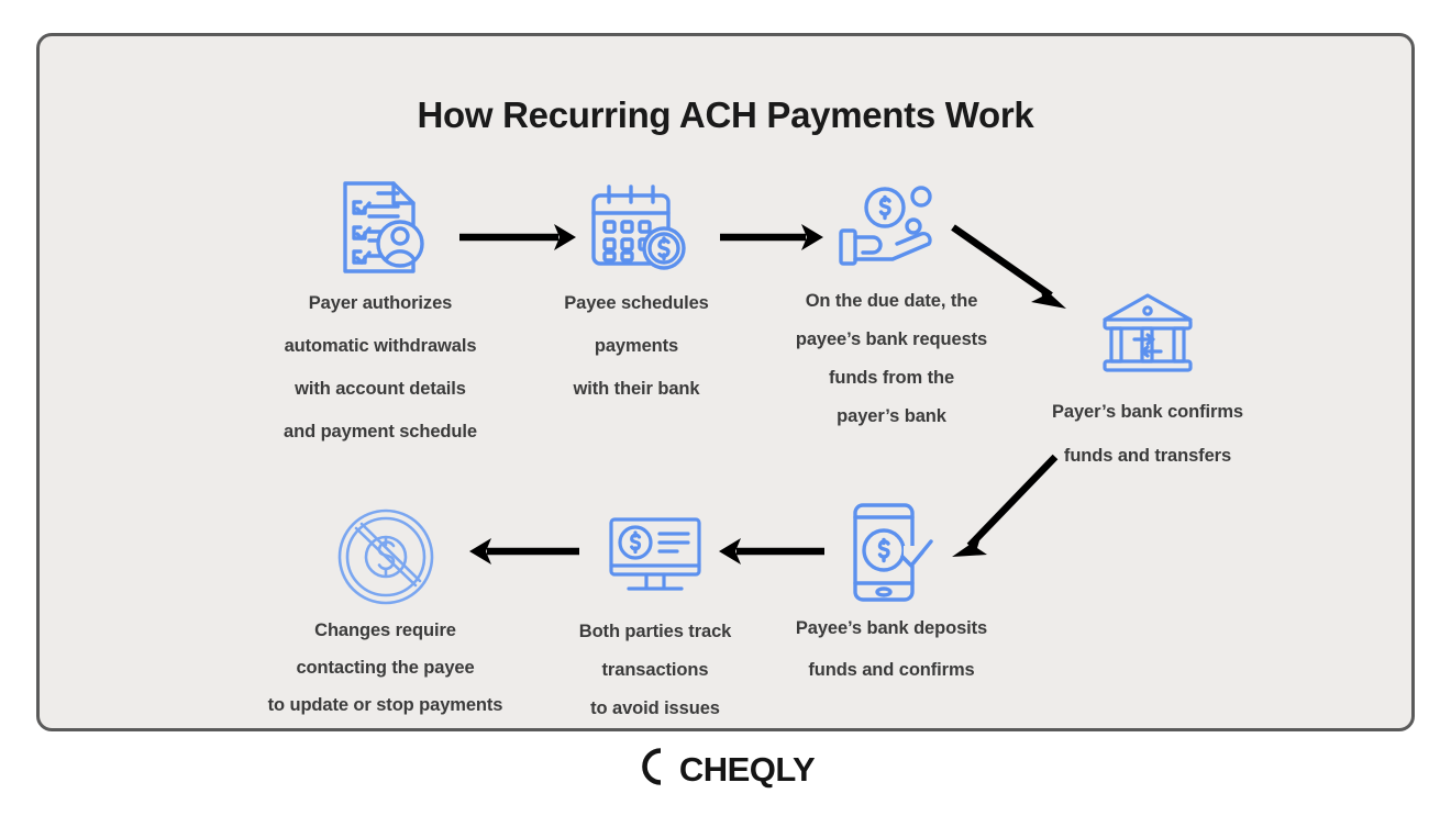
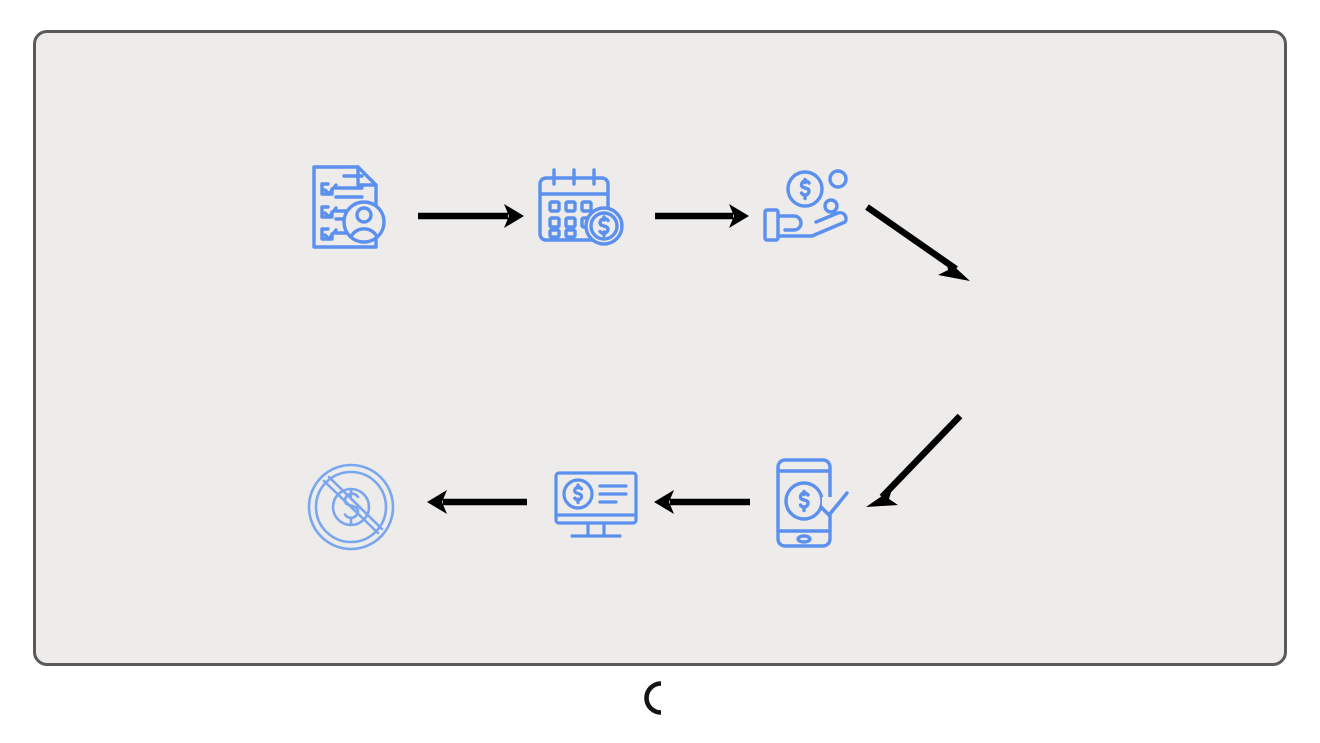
- How Recurring ACH Payments Work
- Payer authorizes
- automatic withdrawals
- with account details
- and payment schedule
- Payee schedules
- payments
- with their bank
- On the due date, the
- payee’s bank requests
- funds from the
- payer’s bank
- Payer’s bank confirms
- funds and transfers
- Payee’s bank deposits
- funds and confirms
- Both parties track
- transactions
- to avoid issues
- Changes require
- contacting the payee
- to update or stop payments
- CHEQLY
